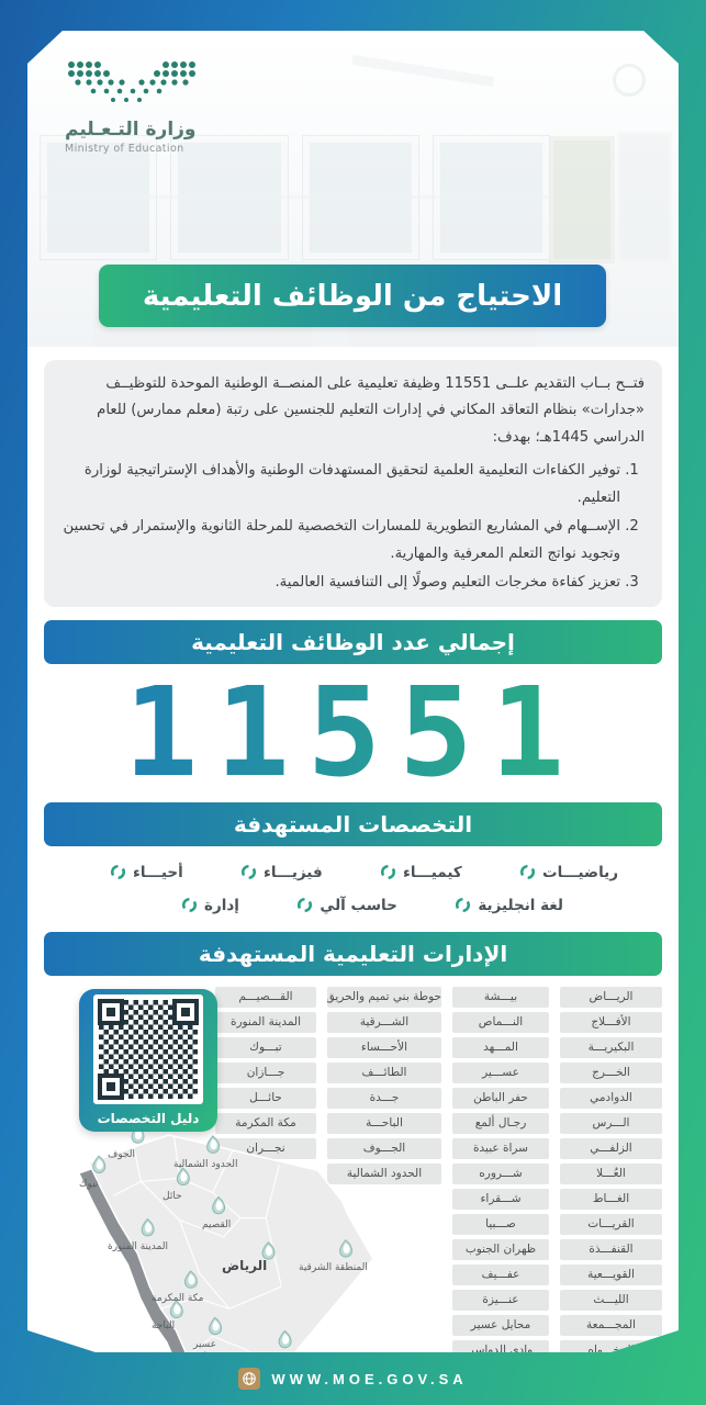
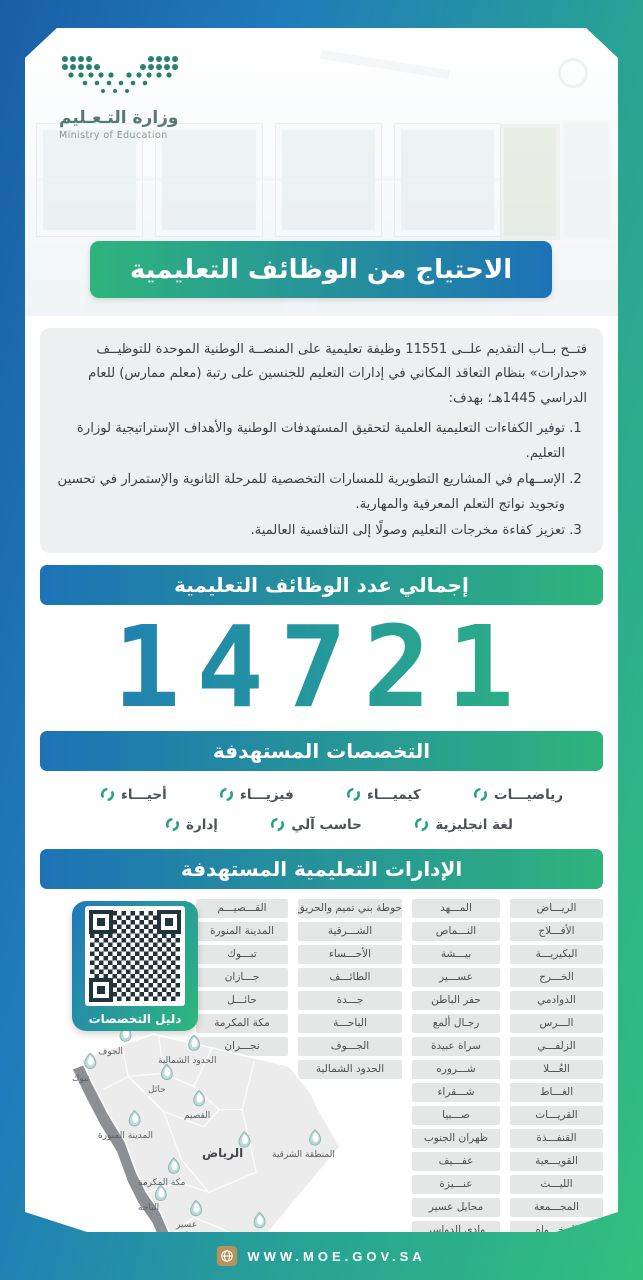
  وزارة التـعـليم
  Ministry of Education
  الاحتياج من الوظائف التعليمية
  فتــح بــاب التقديم علــى 11551 وظيفة تعليمية على المنصــة الوطنية الموحدة للتوظيــف «جدارات» بنظام التعاقد المكاني في إدارات التعليم للجنسين على رتبة (معلم ممارس) للعام الدراسي 1445هـ؛ بهدف:
  توفير الكفاءات التعليمية العلمية لتحقيق المستهدفات الوطنية والأهداف الإستراتيجية لوزارة التعليم.
  الإســهام في المشاريع التطويرية للمسارات التخصصية للمرحلة الثانوية والإستمرار في تحسين وتجويد نواتج التعلم المعرفية والمهارية.
  تعزيز كفاءة مخرجات التعليم وصولًا إلى التنافسية العالمية.
  إجمالي عدد الوظائف التعليمية
- 11551
+ 14721
  التخصصات المستهدفة
  رياضيـــات
  كيميـــاء
  فيزيـــاء
  أحيـــاء
  لغة انجليزية
  حاسب آلي
  إدارة
  الإدارات التعليمية المستهدفة
  الريـــاض
  الأفـــلاج
  البكيريـــة
  الخـــرج
  الدوادمي
  الـــرس
  الزلفـــي
  العُـــلا
  الغـــاط
  القريـــات
  القنفـــذة
  القويـــعية
  الليـــث
  المجـــمعة
  خـــواه
- بيـــشة
+ المـــهد
  النـــماص
- المـــهد
+ بيـــشة
  عســـير
  حفر الباطن
  رجـال ألمع
  سراة عبيدة
  شـــروره
  شـــقراء
  صـــبيا
  ظهران الجنوب
  عفـــيف
  عنـــيزة
  محايل عسير
  وادي الدواسر
  حوطة بني تميم والحريق
  الشـــرقية
  الأحـــساء
  الطائـــف
  جـــدة
  الباحـــة
  الجـــوف
  الحدود الشمالية
  القـــصيـــم
  المدينة المنورة
  تبـــوك
  جـــازان
  حائـــل
  مكة المكرمة
  نجـــران
  دليل التخصصات
  الجوف
  الحدود الشمالية
  تبوك
  حائل
  القصيم
  المدينة المنورة
  الرياض
  المنطقة الشرقية
  مكة المكرمة
  الباحة
  عسير
  WWW.MOE.GOV.SA
